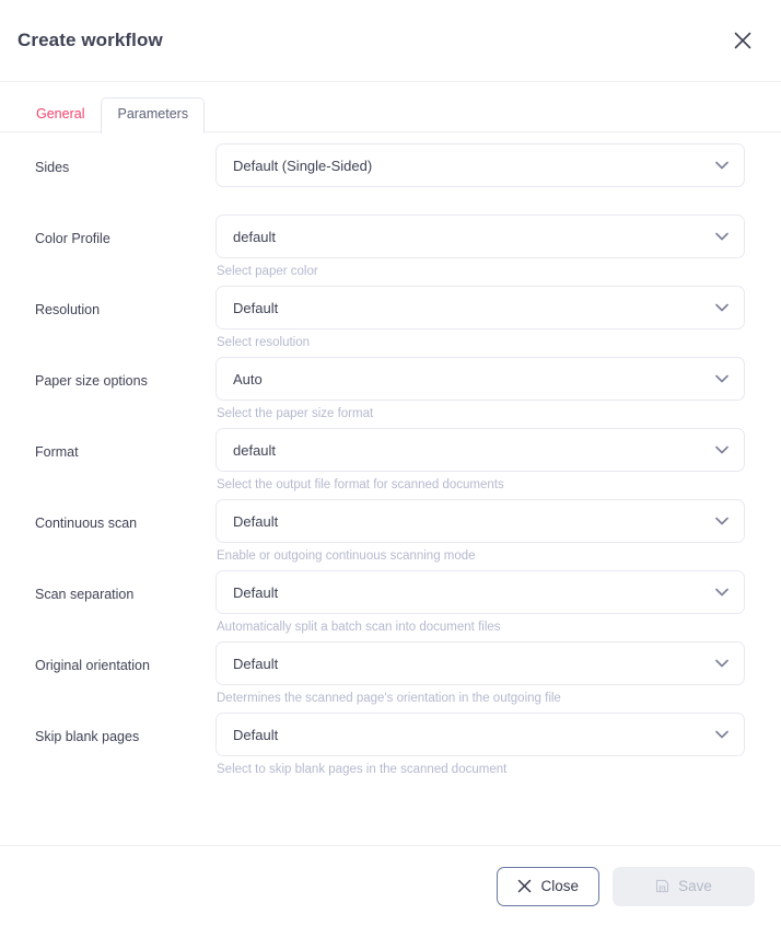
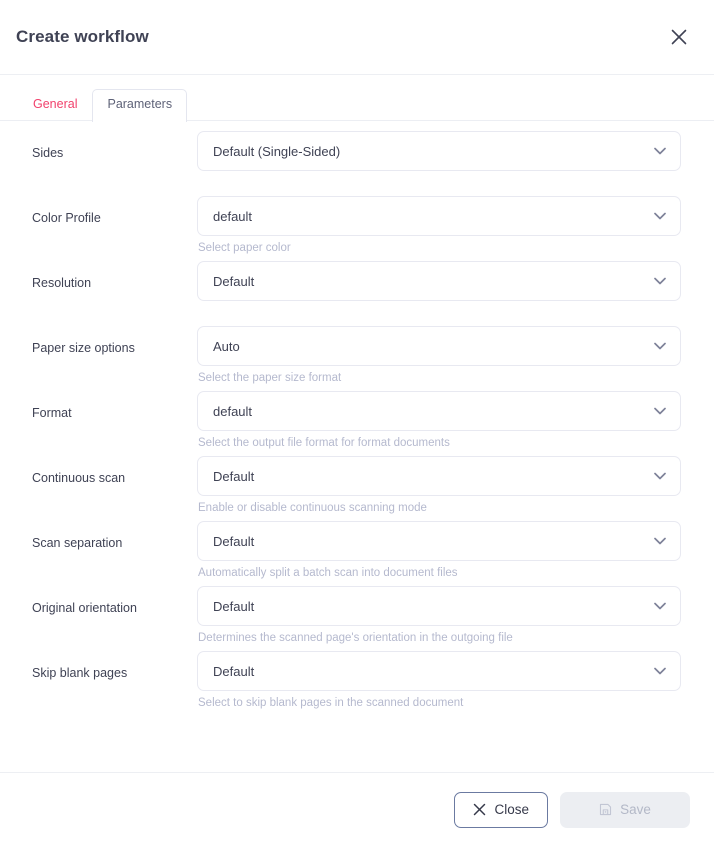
  Create workflow
  General
  Parameters
  Sides
  Default (Single-Sided)
  Color Profile
  default
  Select paper color
  Resolution
  Default
- Select resolution
  Paper size options
  Auto
  Select the paper size format
  Format
  default
- Select the output file format for scanned documents
+ Select the output file format for format documents
  Continuous scan
  Default
- Enable or outgoing continuous scanning mode
+ Enable or disable continuous scanning mode
  Scan separation
  Default
  Automatically split a batch scan into document files
  Original orientation
  Default
  Determines the scanned page's orientation in the outgoing file
  Skip blank pages
  Default
  Select to skip blank pages in the scanned document
  Close
  Save
